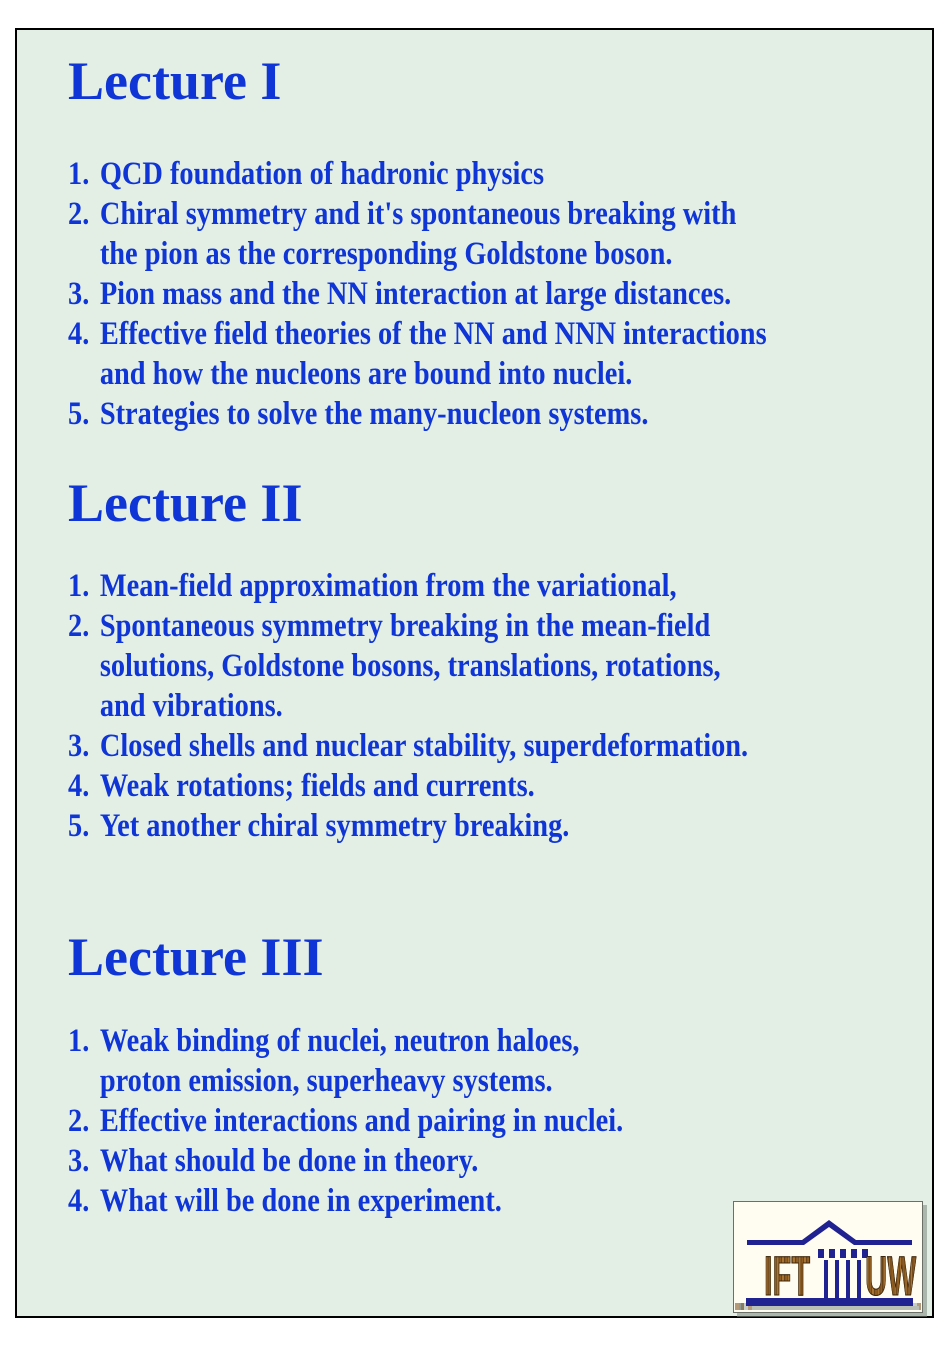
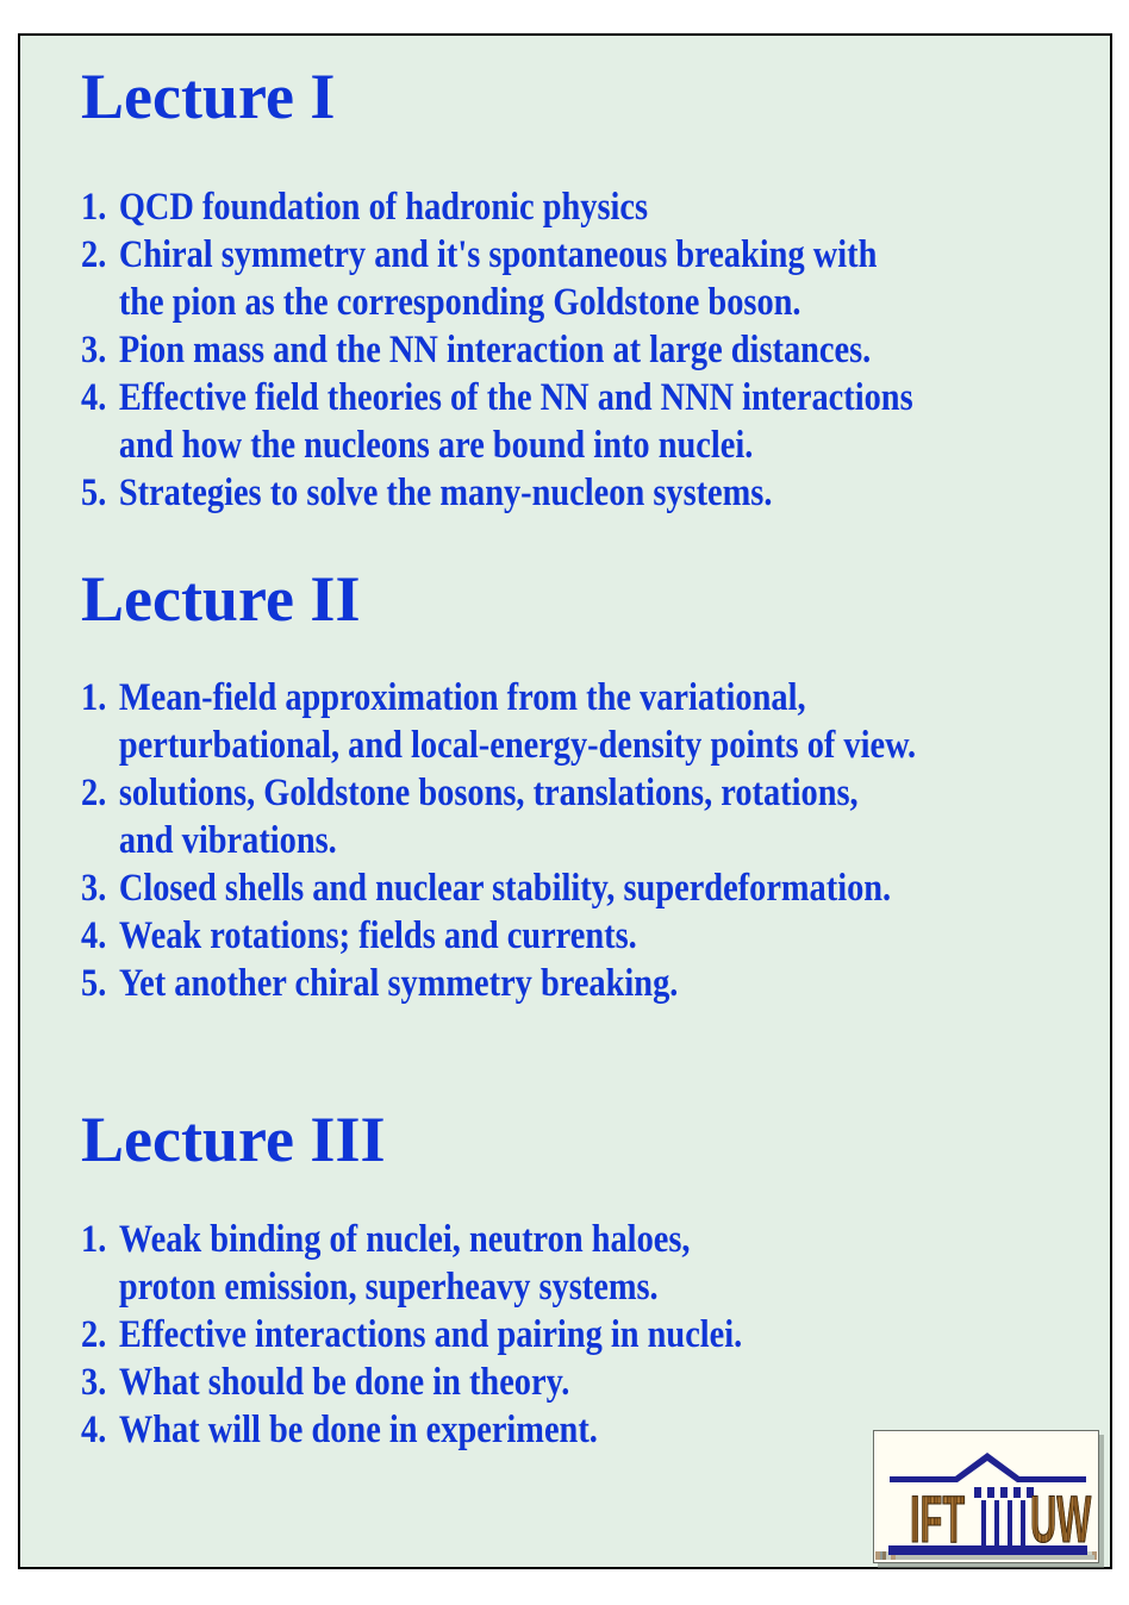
  Lecture I
  1.
  QCD foundation of hadronic physics
  2.
  Chiral symmetry and it's spontaneous breaking with
  the pion as the corresponding Goldstone boson.
  3.
  Pion mass and the NN interaction at large distances.
  4.
  Effective field theories of the NN and NNN interactions
  and how the nucleons are bound into nuclei.
  5.
  Strategies to solve the many-nucleon systems.
  Lecture II
  1.
  Mean-field approximation from the variational,
+ perturbational, and local-energy-density points of view.
  2.
- Spontaneous symmetry breaking in the mean-field
  solutions, Goldstone bosons, translations, rotations,
  and vibrations.
  3.
  Closed shells and nuclear stability, superdeformation.
  4.
  Weak rotations; fields and currents.
  5.
  Yet another chiral symmetry breaking.
  Lecture III
  1.
  Weak binding of nuclei, neutron haloes,
  proton emission, superheavy systems.
  2.
  Effective interactions and pairing in nuclei.
  3.
  What should be done in theory.
  4.
  What will be done in experiment.
  IFT
  UW
